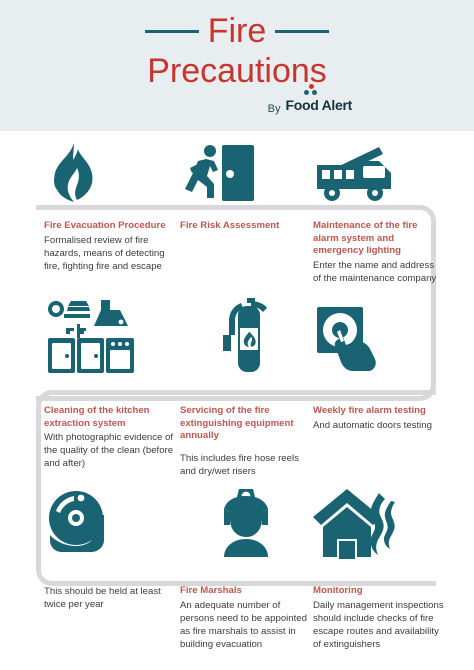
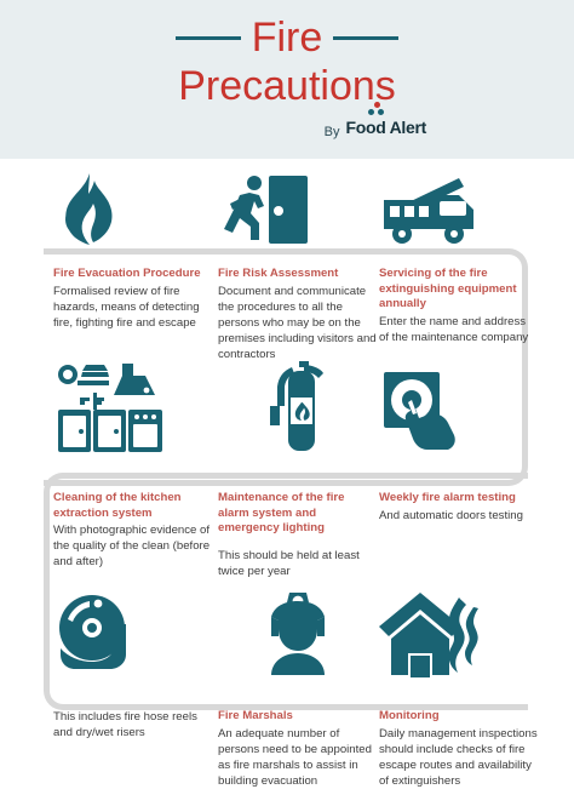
  Fire
  Precautions
  By
  Food Alert
  Fire Evacuation Procedure
  Formalised review of fire hazards, means of detecting fire, fighting fire and escape
  Fire Risk Assessment
+ Document and communicate the procedures to all the persons who may be on the premises including visitors and contractors
- Maintenance of the fire alarm system and emergency lighting
+ Servicing of the fire extinguishing equipment annually
  Enter the name and address of the maintenance company
  Cleaning of the kitchen extraction system
  With photographic evidence of the quality of the clean (before and after)
- Servicing of the fire extinguishing equipment annually
+ Maintenance of the fire alarm system and emergency lighting
- This includes fire hose reels and dry/wet risers
+ This should be held at least twice per year
  Weekly fire alarm testing
  And automatic doors testing
- This should be held at least twice per year
+ This includes fire hose reels and dry/wet risers
  Fire Marshals
  An adequate number of persons need to be appointed as fire marshals to assist in building evacuation
  Monitoring
  Daily management inspections should include checks of fire escape routes and availability of extinguishers
